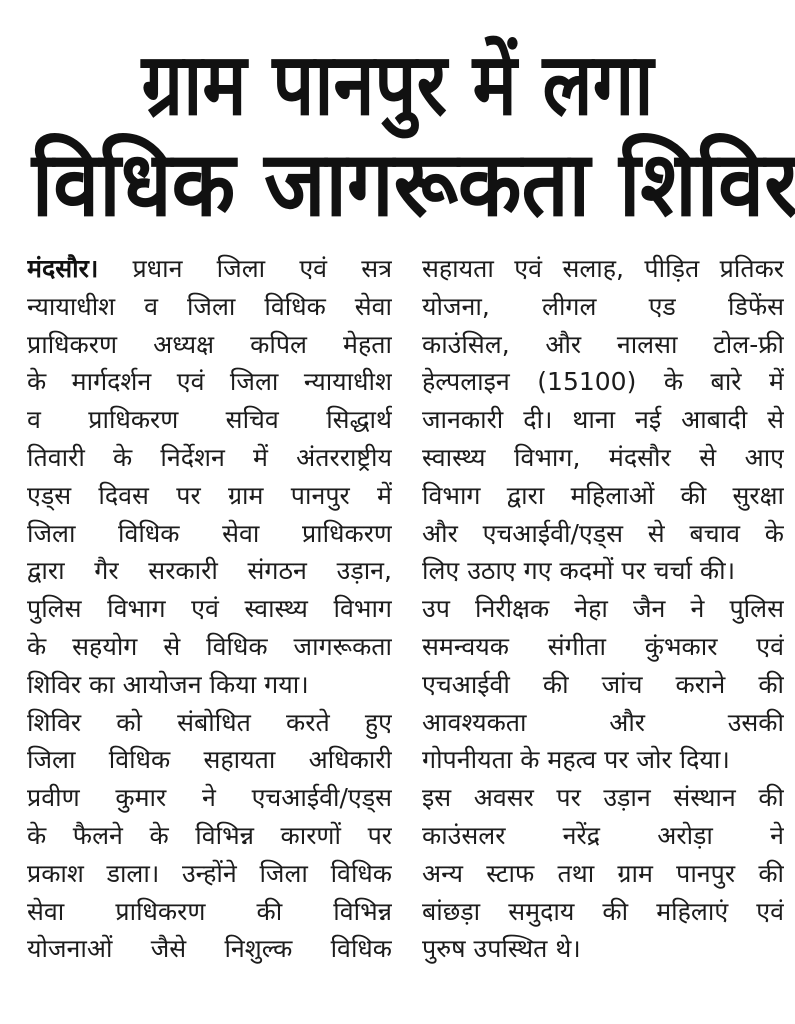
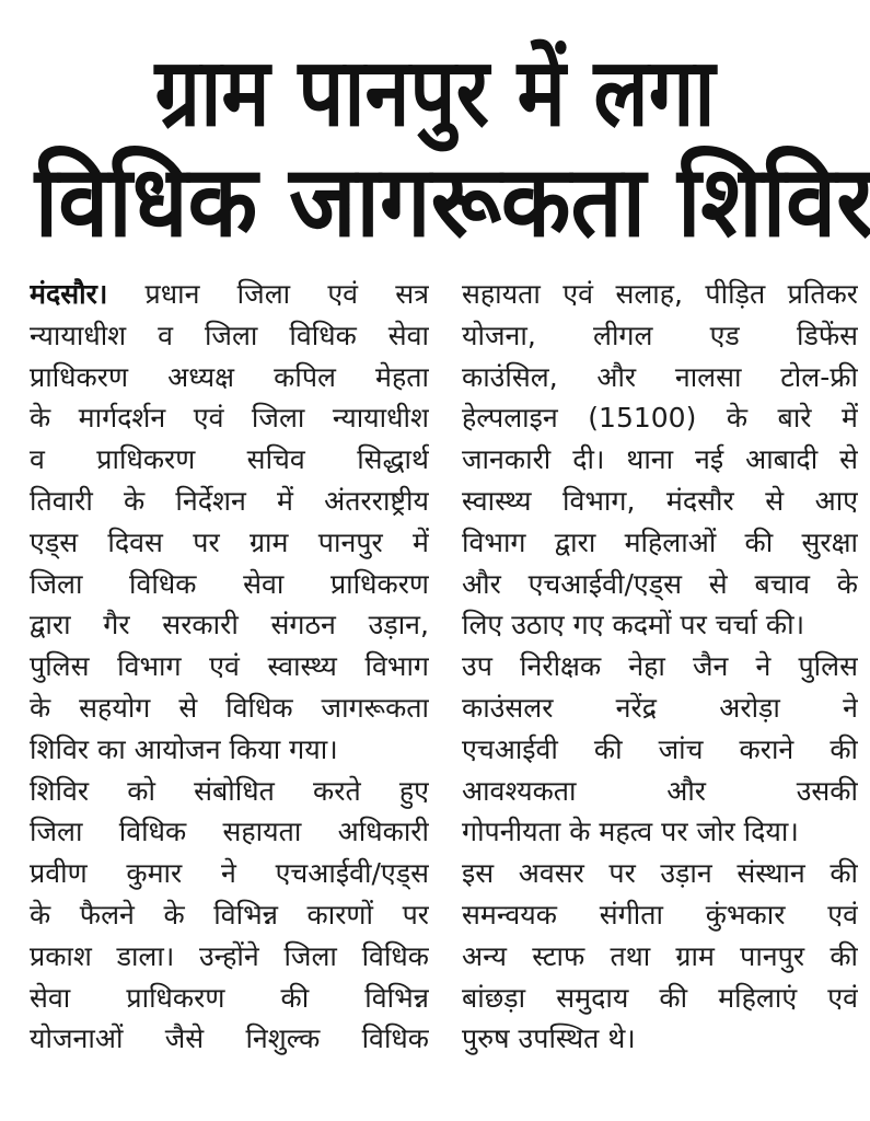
  ग्राम पानपुर में लगा
  विधिक जागरूकता शिविर
  मंदसौर। प्रधान जिला एवं सत्र
  न्यायाधीश व जिला विधिक सेवा
  प्राधिकरण अध्यक्ष कपिल मेहता
  के मार्गदर्शन एवं जिला न्यायाधीश
  व प्राधिकरण सचिव सिद्धार्थ
  तिवारी के निर्देशन में अंतरराष्ट्रीय
  एड्स दिवस पर ग्राम पानपुर में
  जिला विधिक सेवा प्राधिकरण
  द्वारा गैर सरकारी संगठन उड़ान,
  पुलिस विभाग एवं स्वास्थ्य विभाग
  के सहयोग से विधिक जागरूकता
  शिविर का आयोजन किया गया।
  शिविर को संबोधित करते हुए
  जिला विधिक सहायता अधिकारी
  प्रवीण कुमार ने एचआईवी/एड्स
  के फैलने के विभिन्न कारणों पर
  प्रकाश डाला। उन्होंने जिला विधिक
  सेवा प्राधिकरण की विभिन्न
  योजनाओं जैसे निशुल्क विधिक
  सहायता एवं सलाह, पीड़ित प्रतिकर
  योजना, लीगल एड डिफेंस
  काउंसिल, और नालसा टोल-फ्री
  हेल्पलाइन (15100) के बारे में
  जानकारी दी। थाना नई आबादी से
  स्वास्थ्य विभाग, मंदसौर से आए
  विभाग द्वारा महिलाओं की सुरक्षा
  और एचआईवी/एड्स से बचाव के
  लिए उठाए गए कदमों पर चर्चा की।
  उप निरीक्षक नेहा जैन ने पुलिस
- समन्वयक संगीता कुंभकार एवं
+ काउंसलर नरेंद्र अरोड़ा ने
  एचआईवी की जांच कराने की
  आवश्यकता और उसकी
  गोपनीयता के महत्व पर जोर दिया।
  इस अवसर पर उड़ान संस्थान की
- काउंसलर नरेंद्र अरोड़ा ने
+ समन्वयक संगीता कुंभकार एवं
  अन्य स्टाफ तथा ग्राम पानपुर की
  बांछड़ा समुदाय की महिलाएं एवं
  पुरुष उपस्थित थे।
